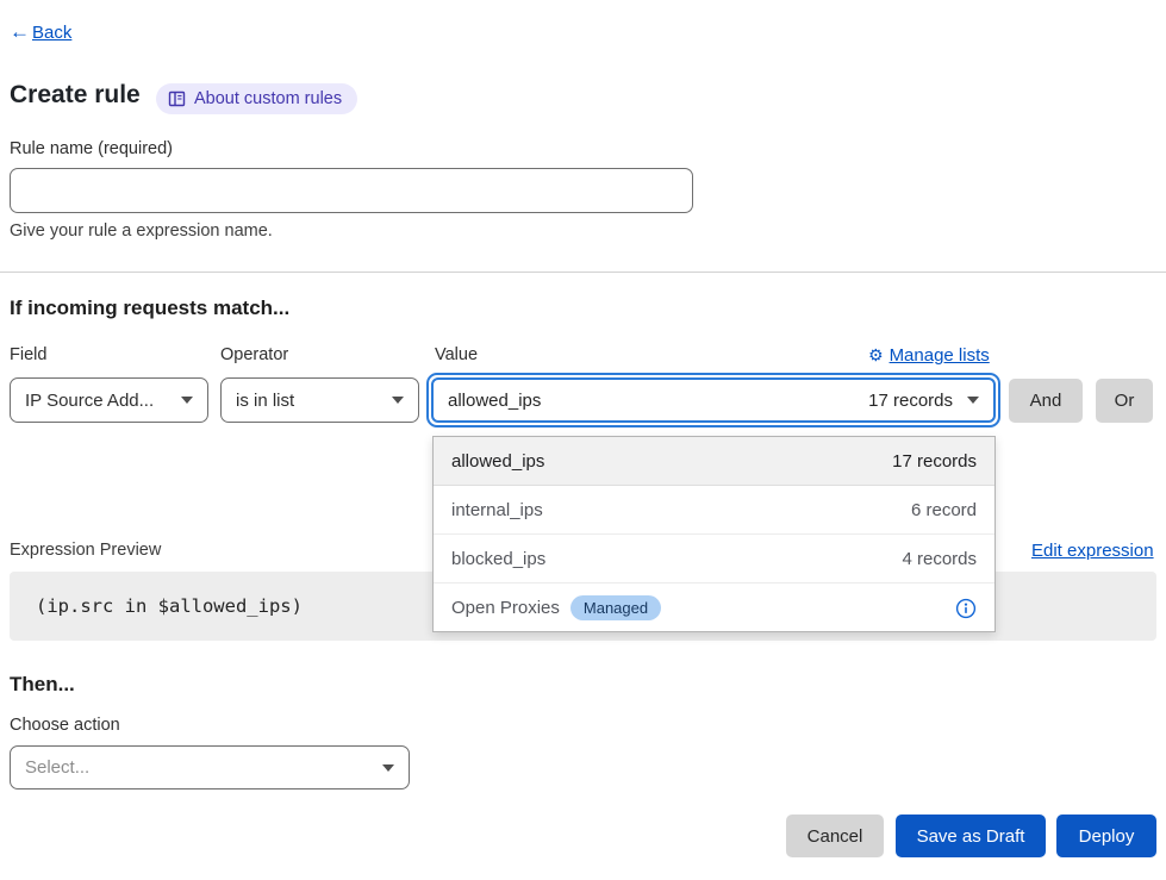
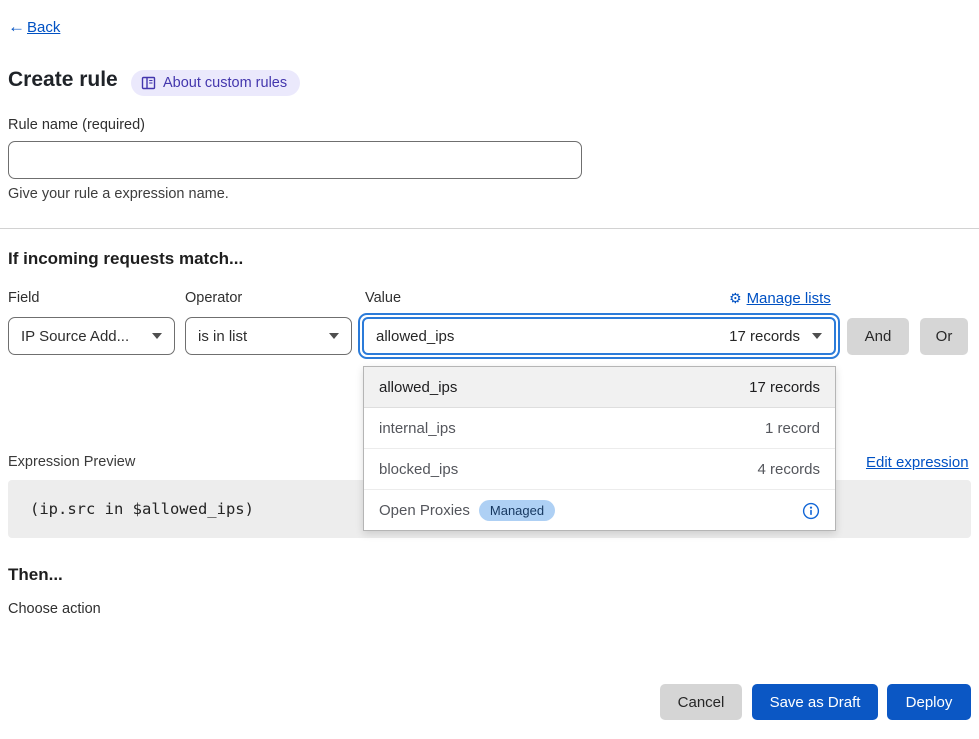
  ←
  Back
  Create rule
  About custom rules
  Rule name (required)
  Give your rule a expression name.
  If incoming requests match...
  Field
  Operator
  Value
  ⚙
  Manage lists
  IP Source Add...
  is in list
  allowed_ips
  17 records
  And
  Or
  allowed_ips
  17 records
  internal_ips
- 6 record
+ 1 record
  blocked_ips
  4 records
  Open Proxies
  Managed
  Expression Preview
  Edit expression
  (ip.src in $allowed_ips)
  Then...
  Choose action
- Select...
  Cancel
  Save as Draft
  Deploy
